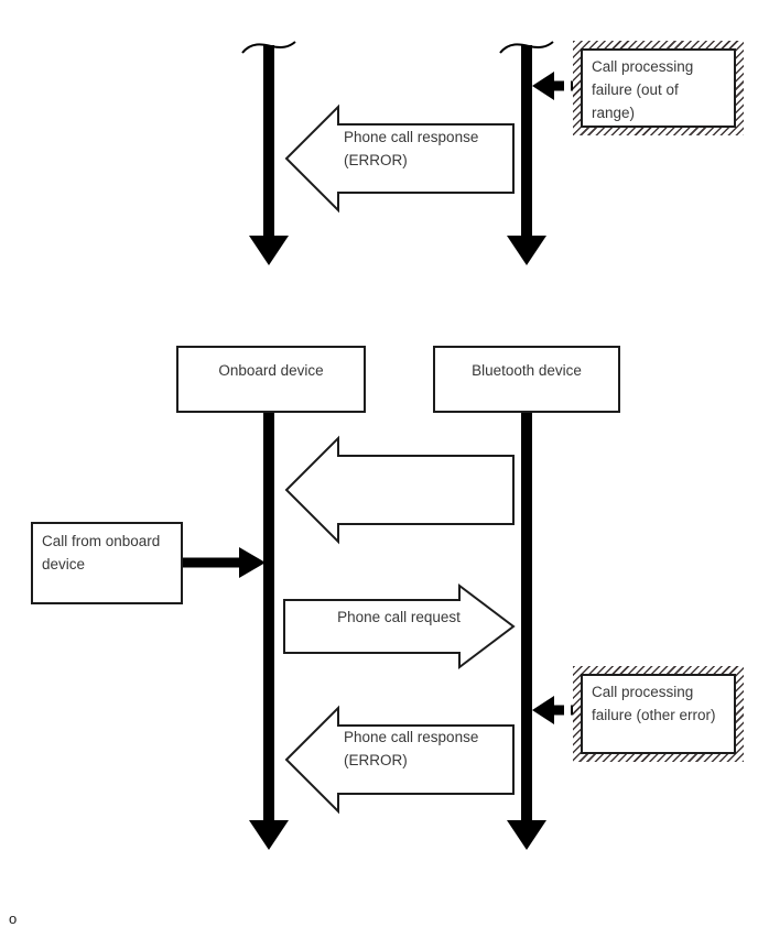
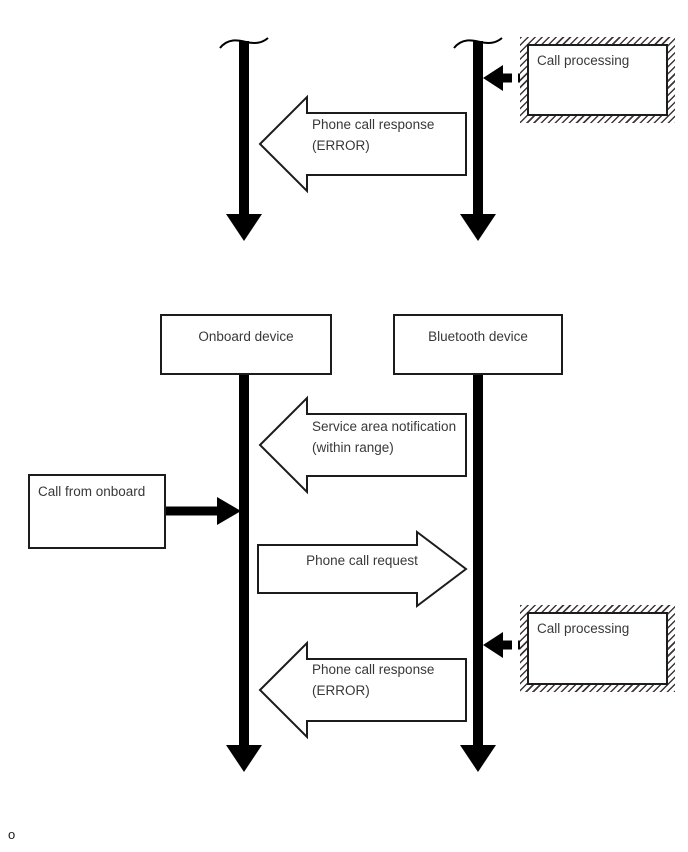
  Call processing
- failure (out of range)
  Phone call response
  (ERROR)
  Onboard device
  Bluetooth device
+ Service area notification
+ (within range)
  Call from onboard
- device
  Phone call request
  Call processing
- failure (other error)
  Phone call response
  (ERROR)
  o
